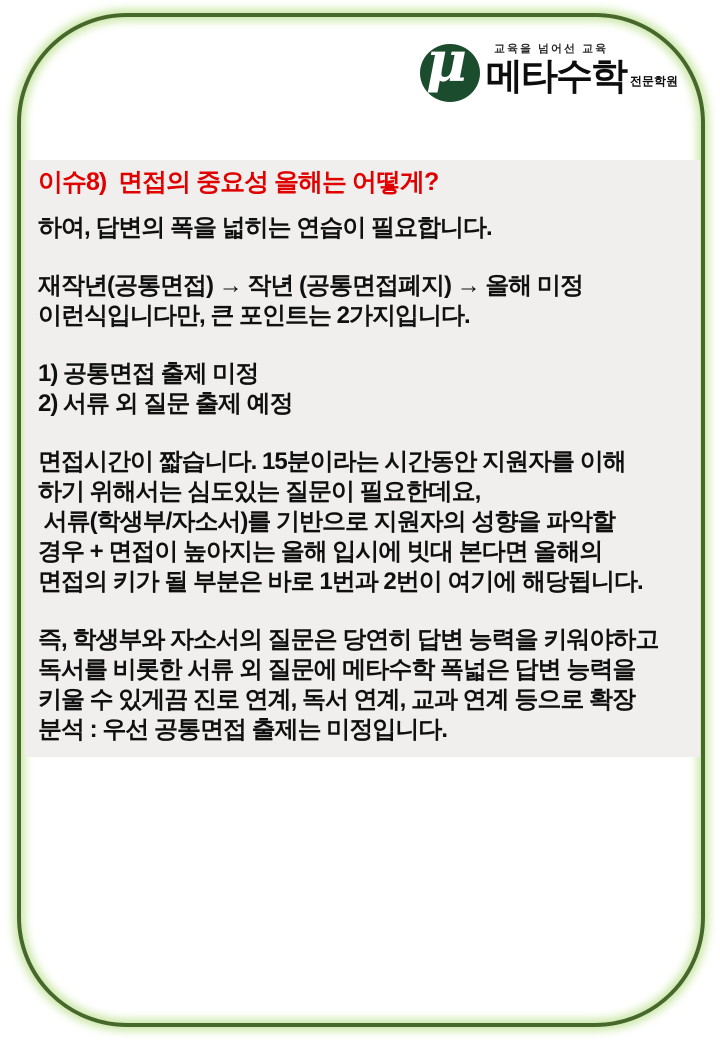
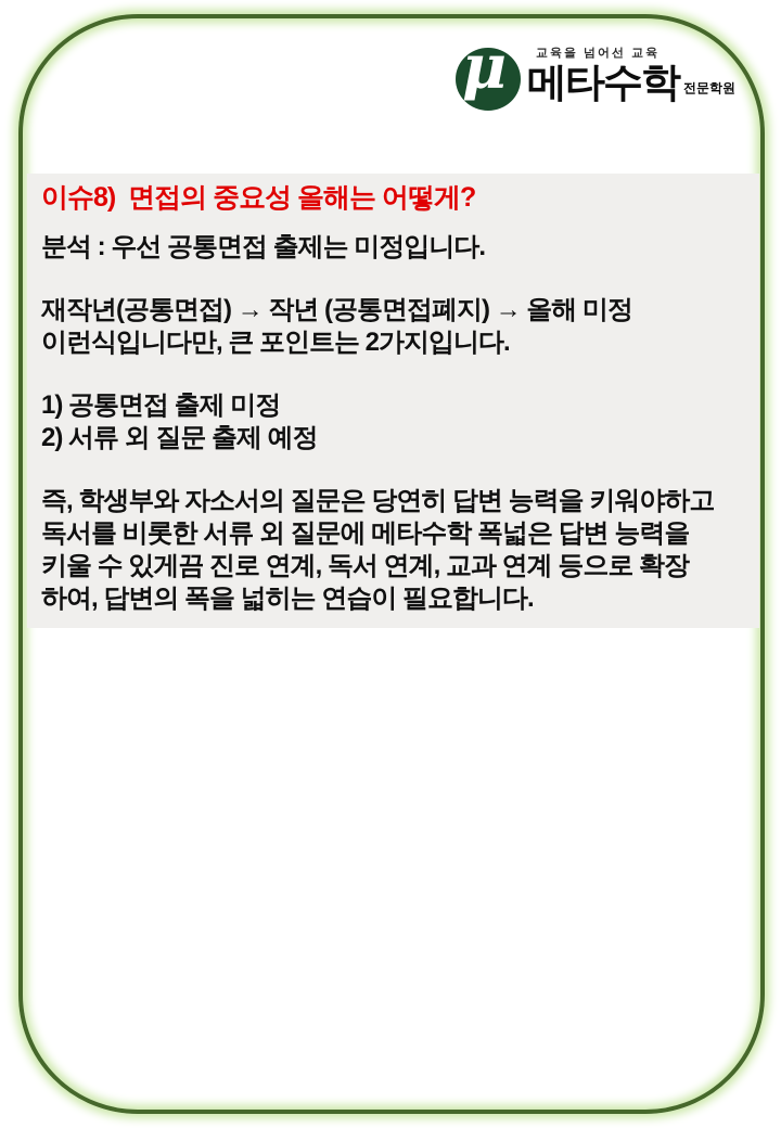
  μ
  교육을 넘어선 교육
  메타수학
  전문학원
  이슈8) 면접의 중요성 올해는 어떻게?
- 하여, 답변의 폭을 넓히는 연습이 필요합니다.
+ 분석 : 우선 공통면접 출제는 미정입니다.
  재작년(공통면접) → 작년 (공통면접폐지) → 올해 미정
  이런식입니다만, 큰 포인트는 2가지입니다.
  1) 공통면접 출제 미정
  2) 서류 외 질문 출제 예정
- 면접시간이 짧습니다. 15분이라는 시간동안 지원자를 이해
- 하기 위해서는 심도있는 질문이 필요한데요,
- 서류(학생부/자소서)를 기반으로 지원자의 성향을 파악할
- 경우 + 면접이 높아지는 올해 입시에 빗대 본다면 올해의
- 면접의 키가 될 부분은 바로 1번과 2번이 여기에 해당됩니다.
  즉, 학생부와 자소서의 질문은 당연히 답변 능력을 키워야하고
  독서를 비롯한 서류 외 질문에 메타수학 폭넓은 답변 능력을
  키울 수 있게끔 진로 연계, 독서 연계, 교과 연계 등으로 확장
- 분석 : 우선 공통면접 출제는 미정입니다.
+ 하여, 답변의 폭을 넓히는 연습이 필요합니다.
